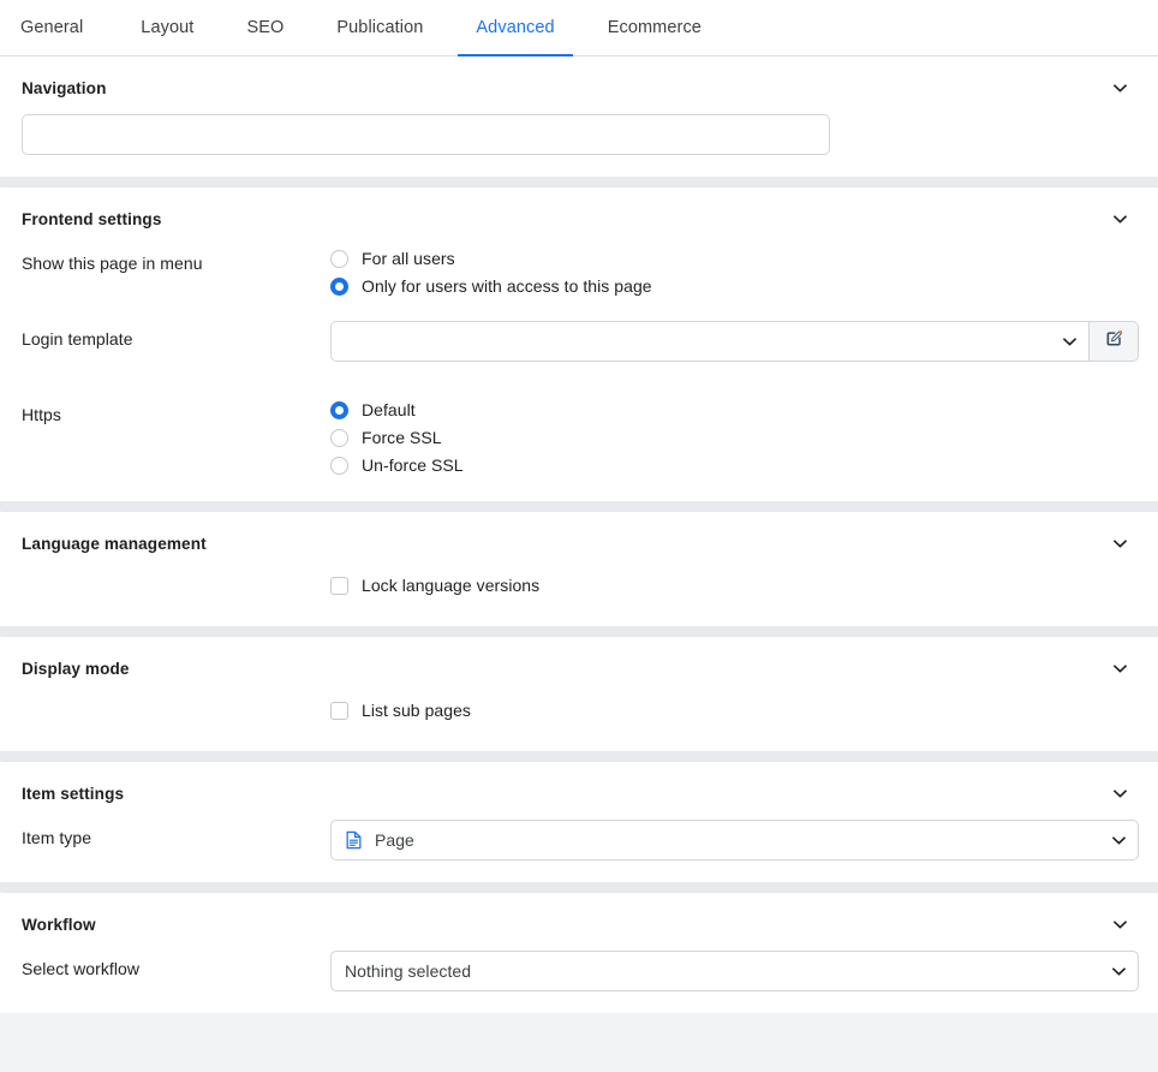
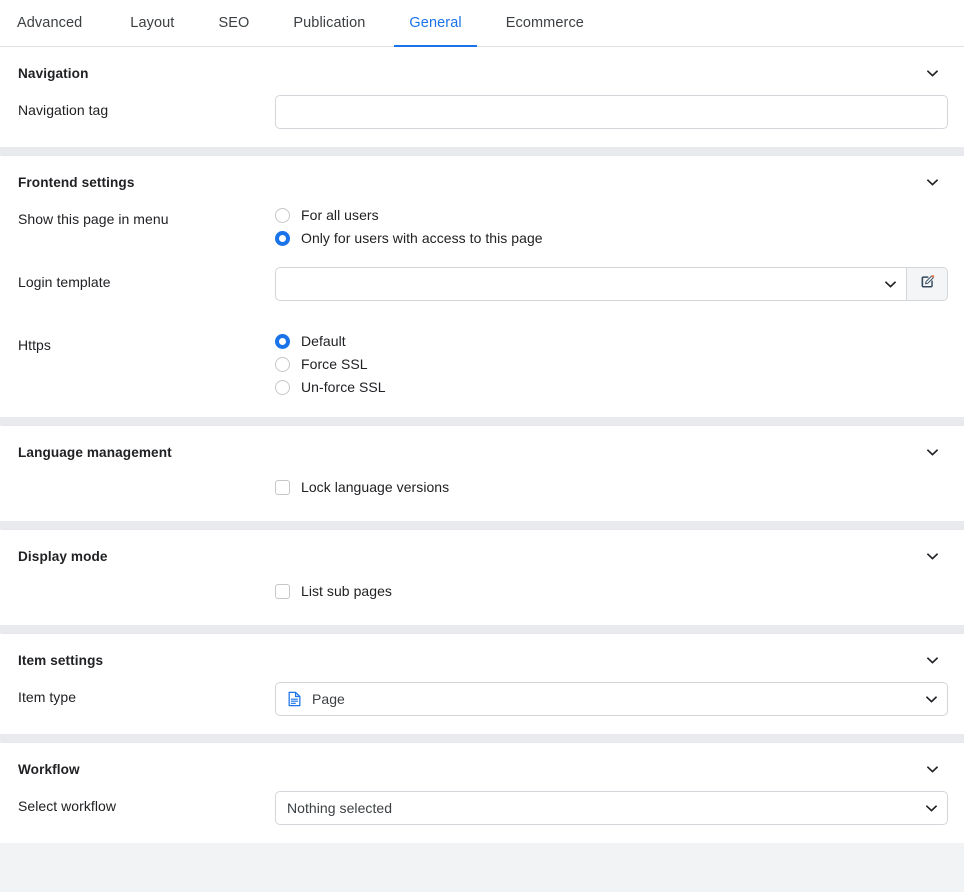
- General
+ Advanced
  Layout
  SEO
  Publication
- Advanced
+ General
  Ecommerce
  Navigation
+ Navigation tag
  Frontend settings
  Show this page in menu
  For all users
  Only for users with access to this page
  Login template
  Https
  Default
  Force SSL
  Un-force SSL
  Language management
  Lock language versions
  Display mode
  List sub pages
  Item settings
  Item type
  Page
  Workflow
  Select workflow
  Nothing selected
